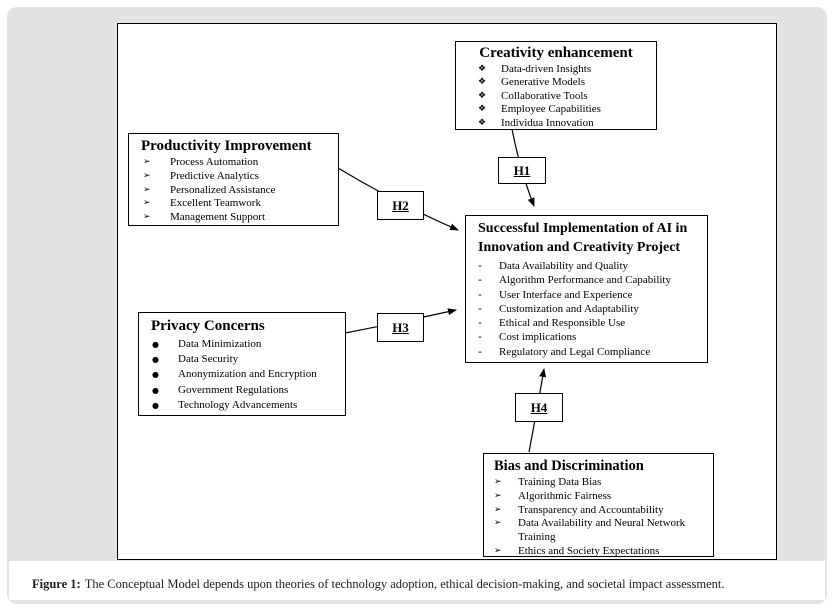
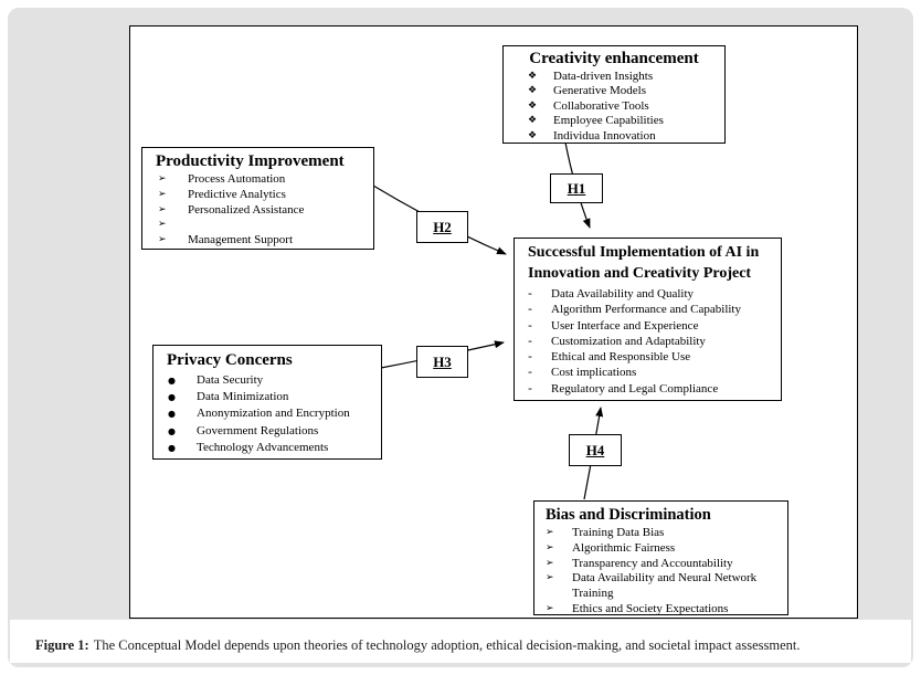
  Creativity enhancement
  ❖
  Data-driven Insights
  ❖
  Generative Models
  ❖
  Collaborative Tools
  ❖
  Employee Capabilities
  ❖
  Individua Innovation
  Productivity Improvement
  ➢
  Process Automation
  ➢
  Predictive Analytics
  ➢
  Personalized Assistance
  ➢
- Excellent Teamwork
  ➢
  Management Support
  Successful Implementation of AI in Innovation and Creativity Project
  -
  Data Availability and Quality
  -
  Algorithm Performance and Capability
  -
  User Interface and Experience
  -
  Customization and Adaptability
  -
  Ethical and Responsible Use
  -
  Cost implications
  -
  Regulatory and Legal Compliance
  Privacy Concerns
  ●
- Data Minimization
+ Data Security
  ●
- Data Security
+ Data Minimization
  ●
  Anonymization and Encryption
  ●
  Government Regulations
  ●
  Technology Advancements
  Bias and Discrimination
  ➢
  Training Data Bias
  ➢
  Algorithmic Fairness
  ➢
  Transparency and Accountability
  ➢
  Data Availability and Neural Network Training
  ➢
  Ethics and Society Expectations
  H1
  H2
  H3
  H4
  Figure 1: The Conceptual Model depends upon theories of technology adoption, ethical decision-making, and societal impact assessment.
